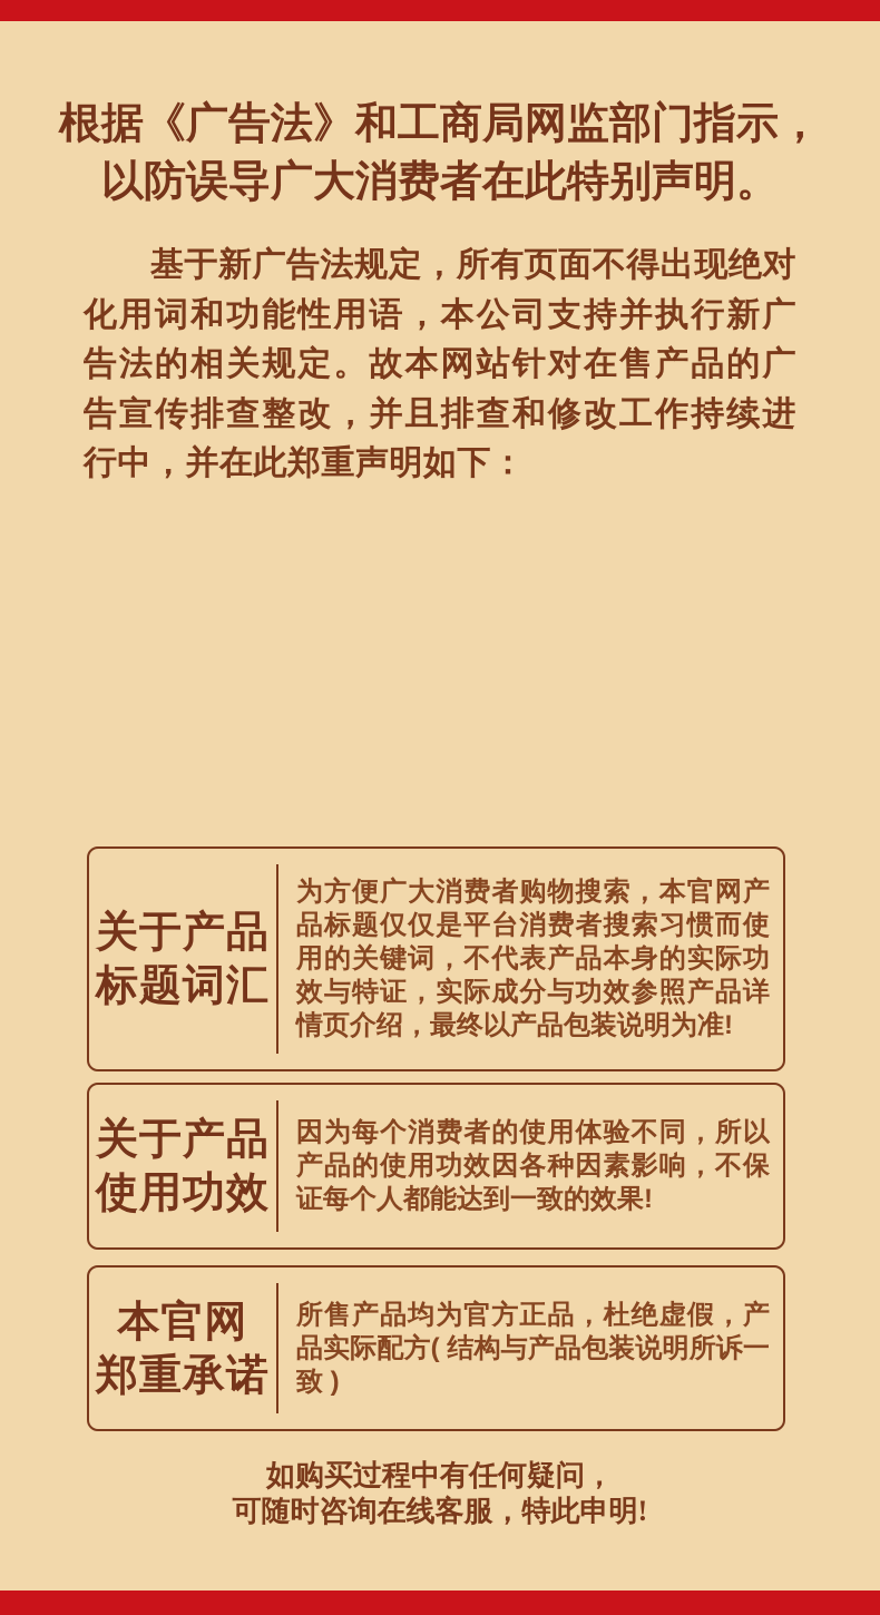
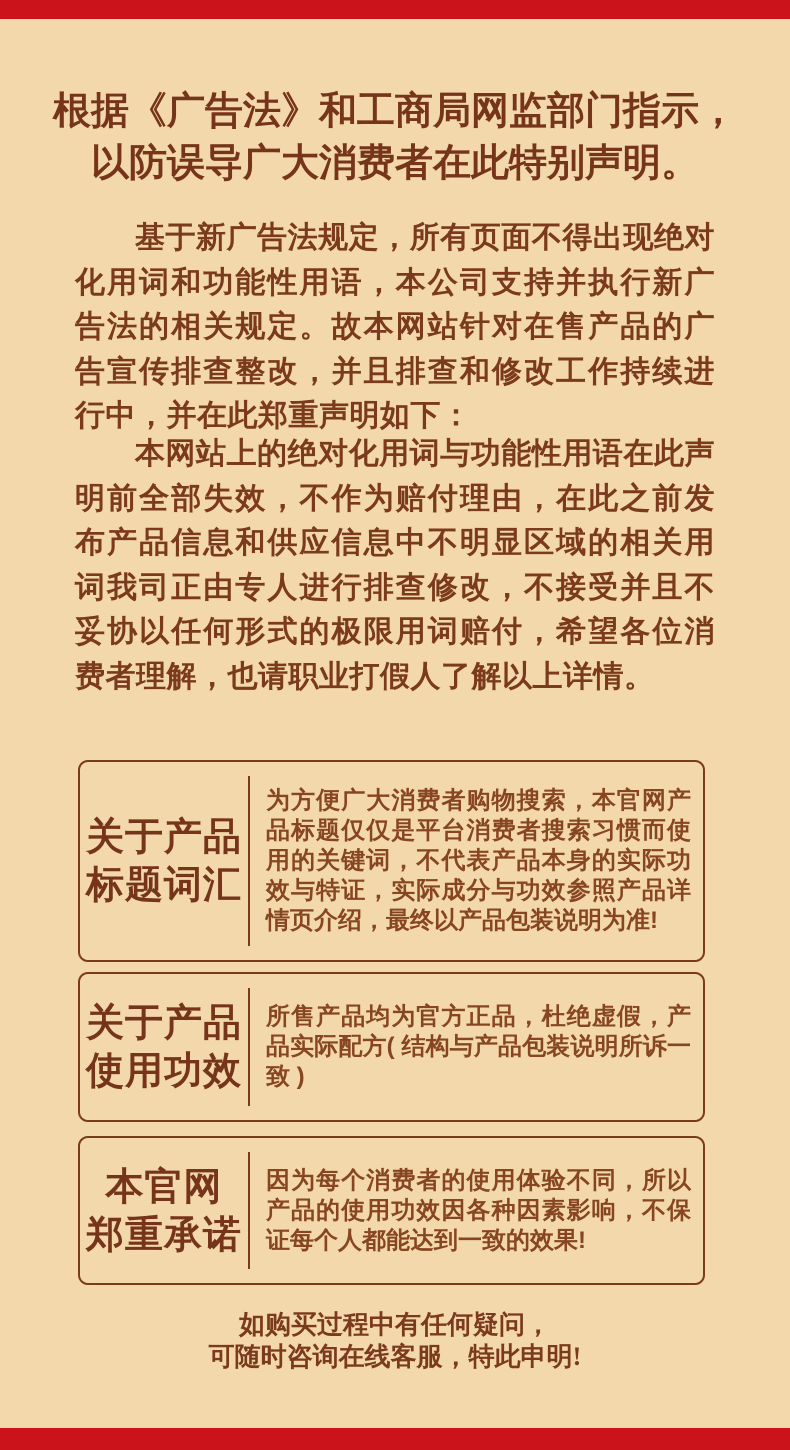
  根据《广告法》和工商局网监部门指示，
  以防误导广大消费者在此特别声明。
  基于新广告法规定，所有页面不得出现绝对化用词和功能性用语，本公司支持并执行新广告法的相关规定。故本网站针对在售产品的广告宣传排查整改，并且排查和修改工作持续进行中，并在此郑重声明如下：
+ 本网站上的绝对化用词与功能性用语在此声明前全部失效，不作为赔付理由，在此之前发布产品信息和供应信息中不明显区域的相关用词我司正由专人进行排查修改，不接受并且不妥协以任何形式的极限用词赔付，希望各位消费者理解，也请职业打假人了解以上详情。
  关于产品
  标题词汇
  为方便广大消费者购物搜索，本官网产品标题仅仅是平台消费者搜索习惯而使用的关键词，不代表产品本身的实际功效与特证，实际成分与功效参照产品详情页介绍，最终以产品包装说明为准!
  关于产品
  使用功效
- 因为每个消费者的使用体验不同，所以产品的使用功效因各种因素影响，不保证每个人都能达到一致的效果!
+ 所售产品均为官方正品，杜绝虚假，产品实际配方( 结构与产品包装说明所诉一致 )
  本官网
  郑重承诺
- 所售产品均为官方正品，杜绝虚假，产品实际配方( 结构与产品包装说明所诉一致 )
+ 因为每个消费者的使用体验不同，所以产品的使用功效因各种因素影响，不保证每个人都能达到一致的效果!
  如购买过程中有任何疑问，
  可随时咨询在线客服，特此申明!
